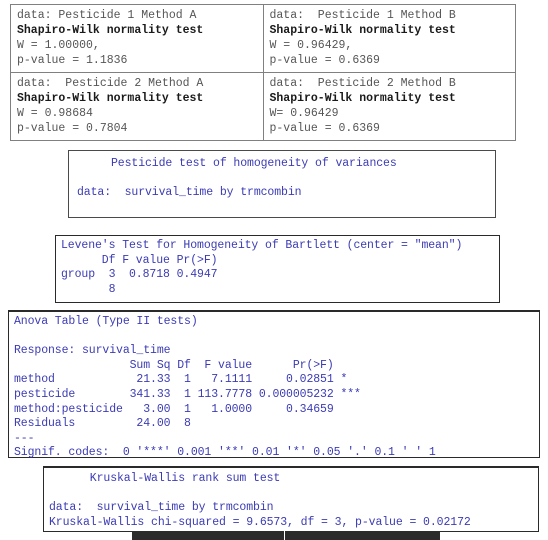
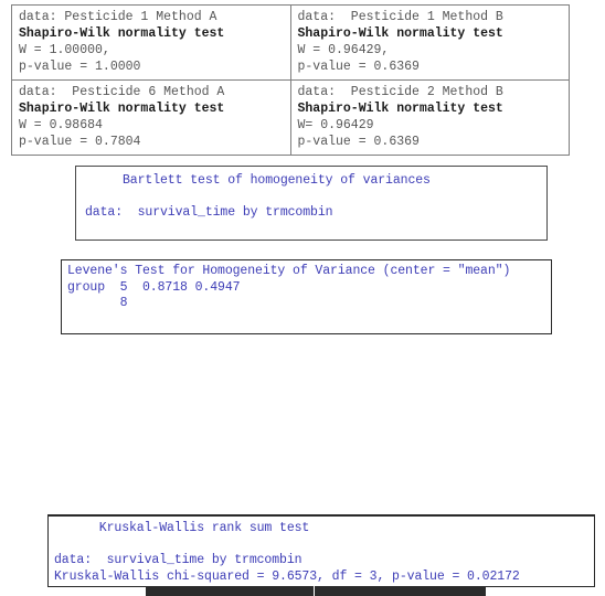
- data: Pesticide 1 Method A Shapiro-Wilk normality test W = 1.00000, p-value = 1.1836	data: Pesticide 1 Method B Shapiro-Wilk normality test W = 0.96429, p-value = 0.6369
+ data: Pesticide 1 Method A Shapiro-Wilk normality test W = 1.00000, p-value = 1.0000	data: Pesticide 1 Method B Shapiro-Wilk normality test W = 0.96429, p-value = 0.6369
- data: Pesticide 2 Method A Shapiro-Wilk normality test W = 0.98684 p-value = 0.7804	data: Pesticide 2 Method B Shapiro-Wilk normality test W= 0.96429 p-value = 0.6369
+ data: Pesticide 6 Method A Shapiro-Wilk normality test W = 0.98684 p-value = 0.7804	data: Pesticide 2 Method B Shapiro-Wilk normality test W= 0.96429 p-value = 0.6369
- Pesticide test of homogeneity of variances
+ Bartlett test of homogeneity of variances
  data: survival_time by trmcombin
- Levene's Test for Homogeneity of Bartlett (center = "mean")
+ Levene's Test for Homogeneity of Variance (center = "mean")
- Df F value Pr(>F)
- group 3 0.8718 0.4947
+ group 5 0.8718 0.4947
  8
- Anova Table (Type II tests)
- Response: survival_time
- Sum Sq Df F value Pr(>F)
- method 21.33 1 7.1111 0.02851 *
- pesticide 341.33 1 113.7778 0.000005232 ***
- method:pesticide 3.00 1 1.0000 0.34659
- Residuals 24.00 8
- ---
- Signif. codes: 0 '***' 0.001 '**' 0.01 '*' 0.05 '.' 0.1 ' ' 1
  Kruskal-Wallis rank sum test
  data: survival_time by trmcombin
  Kruskal-Wallis chi-squared = 9.6573, df = 3, p-value = 0.02172
